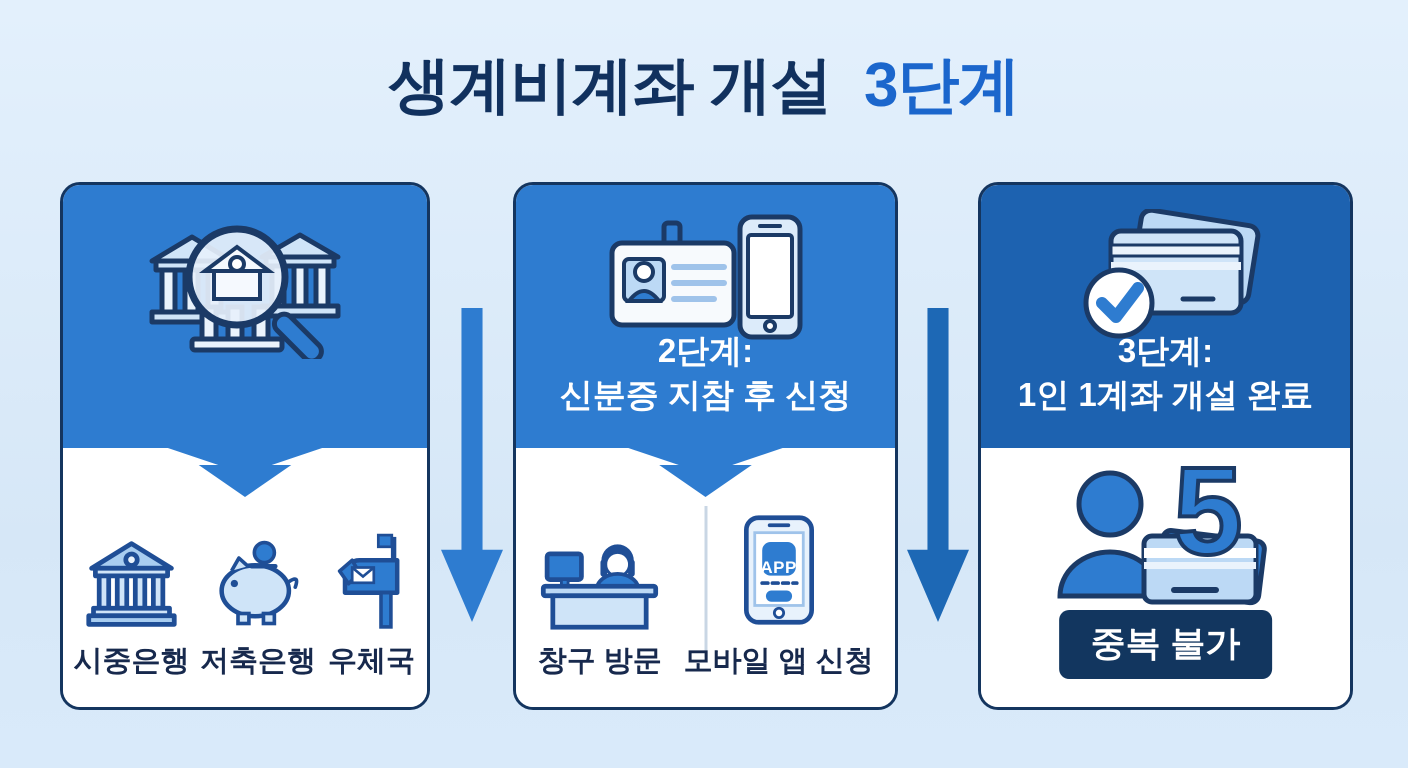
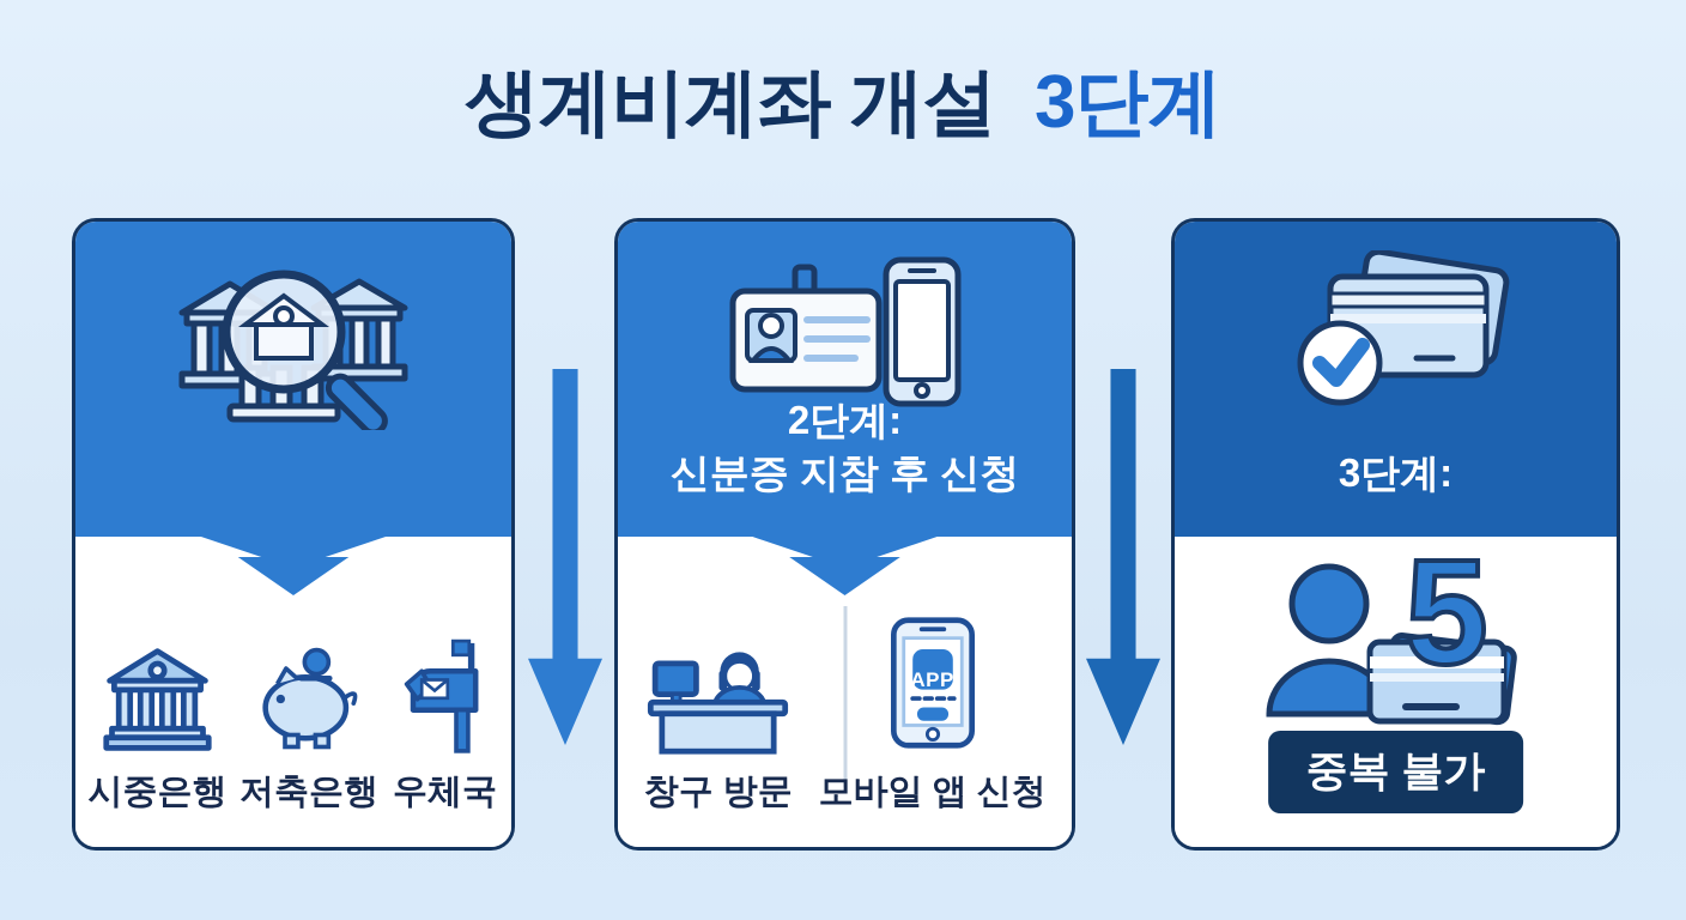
  생계비계좌 개설 3단계
  시중은행
  저축은행
  우체국
  2단계:
  신분증 지참 후 신청
  창구 방문
  APP
  모바일 앱 신청
  3단계:
- 1인 1계좌 개설 완료
  5
  중복 불가
